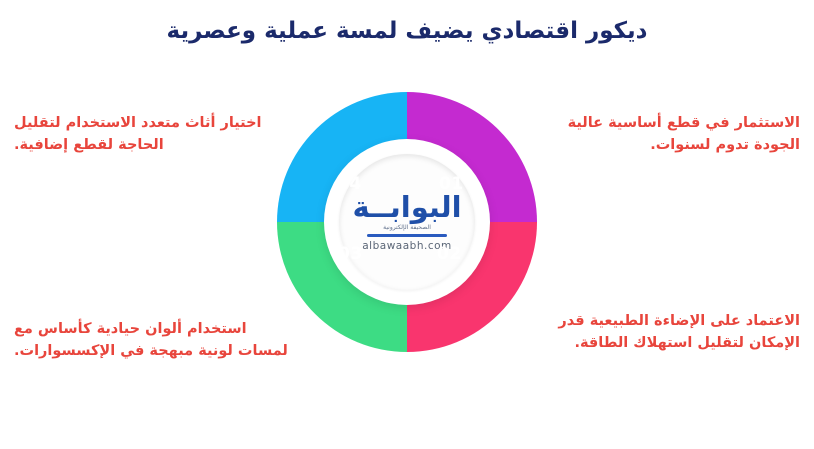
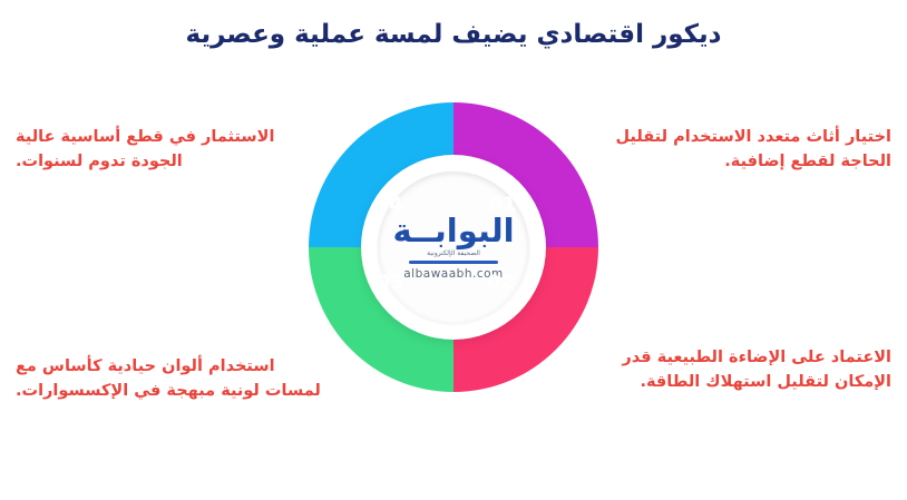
  ديكور اقتصادي يضيف لمسة عملية وعصرية
  البوابــة
  albawaabh.com
  02
  04
- الاستثمار في قطع أساسية عالية الجودة تدوم لسنوات.
+ اختيار أثاث متعدد الاستخدام لتقليل الحاجة لقطع إضافية.
  الاعتماد على الإضاءة الطبيعية قدر الإمكان لتقليل استهلاك الطاقة.
  استخدام ألوان حيادية كأساس مع لمسات لونية مبهجة في الإكسسوارات.
- اختيار أثاث متعدد الاستخدام لتقليل الحاجة لقطع إضافية.
+ الاستثمار في قطع أساسية عالية الجودة تدوم لسنوات.
